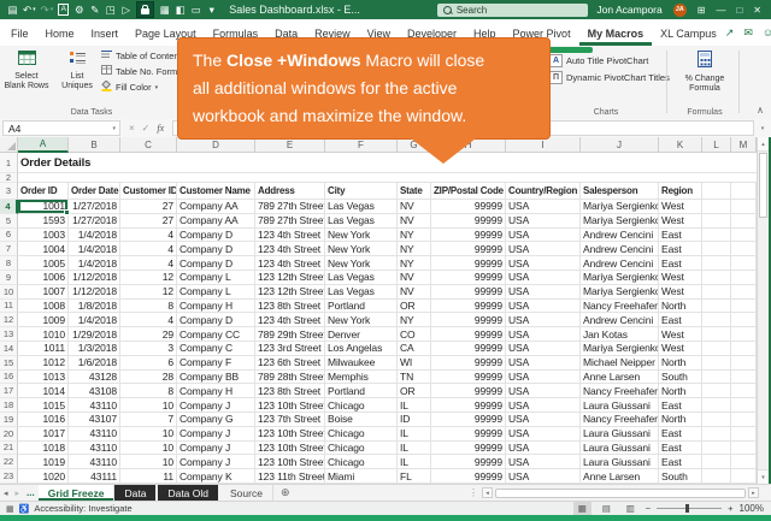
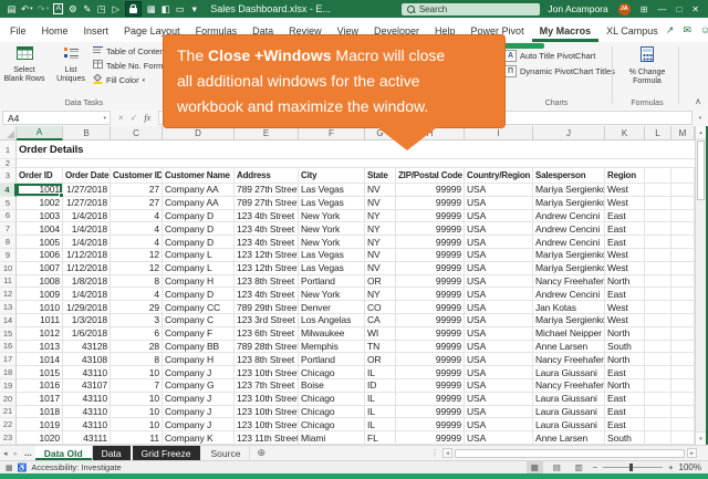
  ▤
  ↶
  ↷
  ⚙
  ✎
  ◳
  ▷
  ▦
  ◧
  ▭
  ▾
  Sales Dashboard.xlsx - E...
  Search
  Jon Acampora
  ⊞
  —
  □
  ✕
  File
  Home
  Insert
  Page Layout
  Formulas
  Data
  Review
  View
  Developer
  Help
  Power Pivot
  My Macros
  XL Campus
  ↗
  ✉
  ☺
  Table of Conte
  Fill Color
  Auto Title PivotChart
  Dynamic PivotChart Title
  ∧
  A4
  ×
  ✓
  fx
  A
  B
  C
  D
  E
  F
  I
  J
  K
  L
  M
  1
  Order Details
  2
  3
  Order ID
  Order Date
  Customer ID
  Customer Name
  Address
  City
  State
  ZIP/Postal Code
  Country/Region
  Salesperson
  Region
  4
  1001
  1/27/2018
  27
  Company AA
  789 27th Street
  Las Vegas
  NV
  99999
  USA
  Mariya Sergienko
  West
  5
- 1593
+ 1002
  1/27/2018
  27
  Company AA
  789 27th Street
  Las Vegas
  NV
  99999
  USA
  Mariya Sergienko
  West
  6
  1003
  1/4/2018
  4
  Company D
  123 4th Street
  New York
  NY
  99999
  USA
  Andrew Cencini
  East
  7
  1004
  1/4/2018
  4
  Company D
  123 4th Street
  New York
  NY
  99999
  USA
  Andrew Cencini
  East
  8
  1005
  1/4/2018
  4
  Company D
  123 4th Street
  New York
  NY
  99999
  USA
  Andrew Cencini
  East
  9
  1006
  1/12/2018
  12
  Company L
  123 12th Street
  Las Vegas
  NV
  99999
  USA
  Mariya Sergienko
  West
  10
  1007
  1/12/2018
  12
  Company L
  123 12th Street
  Las Vegas
  NV
  99999
  USA
  Mariya Sergienko
  West
  11
  1008
  1/8/2018
  8
  Company H
  123 8th Street
  Portland
  OR
  99999
  USA
  Nancy Freehafer
  North
  12
  1009
  1/4/2018
  4
  Company D
  123 4th Street
  New York
  NY
  99999
  USA
  Andrew Cencini
  East
  13
  1010
  1/29/2018
  29
  Company CC
  789 29th Street
  Denver
  CO
  99999
  USA
  Jan Kotas
  West
  14
  1011
  1/3/2018
  3
  Company C
  123 3rd Street
  Los Angelas
  CA
  99999
  USA
  Mariya Sergienko
  West
  15
  1012
  1/6/2018
  6
  Company F
  123 6th Street
  Milwaukee
  WI
  99999
  USA
  Michael Neipper
  North
  16
  1013
  43128
  28
  Company BB
  789 28th Street
  Memphis
  TN
  99999
  USA
  Anne Larsen
  South
  17
  1014
  43108
  8
  Company H
  123 8th Street
  Portland
  OR
  99999
  USA
  Nancy Freehafer
  North
  18
  1015
  43110
  10
  Company J
  123 10th Street
  Chicago
  IL
  99999
  USA
  Laura Giussani
  East
  19
  1016
  43107
  7
  Company G
  123 7th Street
  Boise
  ID
  99999
  USA
  Nancy Freehafer
  North
  20
  1017
  43110
  10
  Company J
  123 10th Street
  Chicago
  IL
  99999
  USA
  Laura Giussani
  East
  21
  1018
  43110
  10
  Company J
  123 10th Street
  Chicago
  IL
  99999
  USA
  Laura Giussani
  East
  22
  1019
  43110
  10
  Company J
  123 10th Street
  Chicago
  IL
  99999
  USA
  Laura Giussani
  East
  23
  1020
  43111
  11
  Company K
  123 11th Street
  Miami
  FL
  99999
  USA
  Anne Larsen
  South
  The Close +Windows Macro will close
  all additional windows for the active
  workbook and maximize the window.
  ...
- Grid Freeze
+ Data Old
  Data
- Data Old
+ Grid Freeze
  Source
  ⊕
  ⋮
  Accessibility: Investigate
  ▦
  ▤
  ▥
  −
  +
  100%
